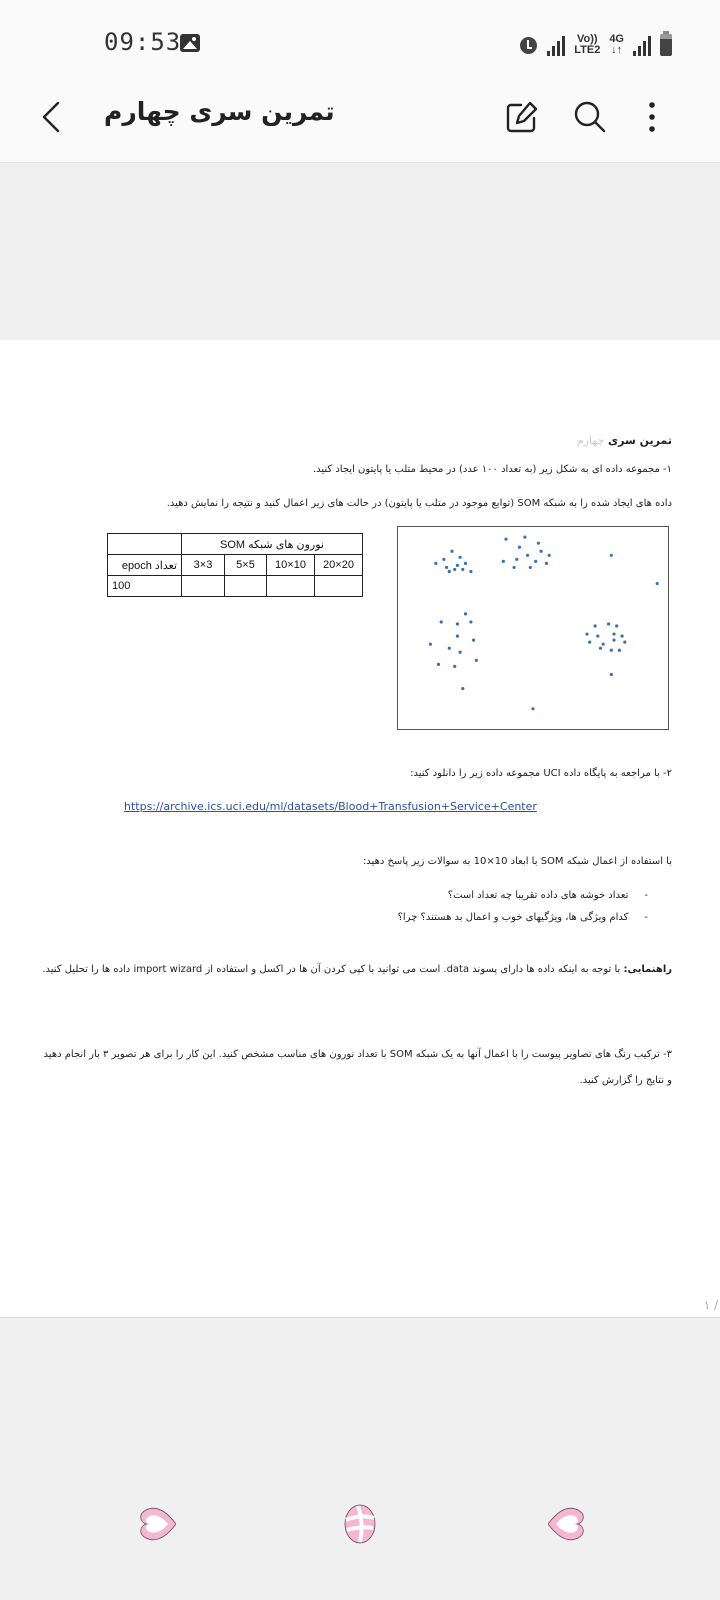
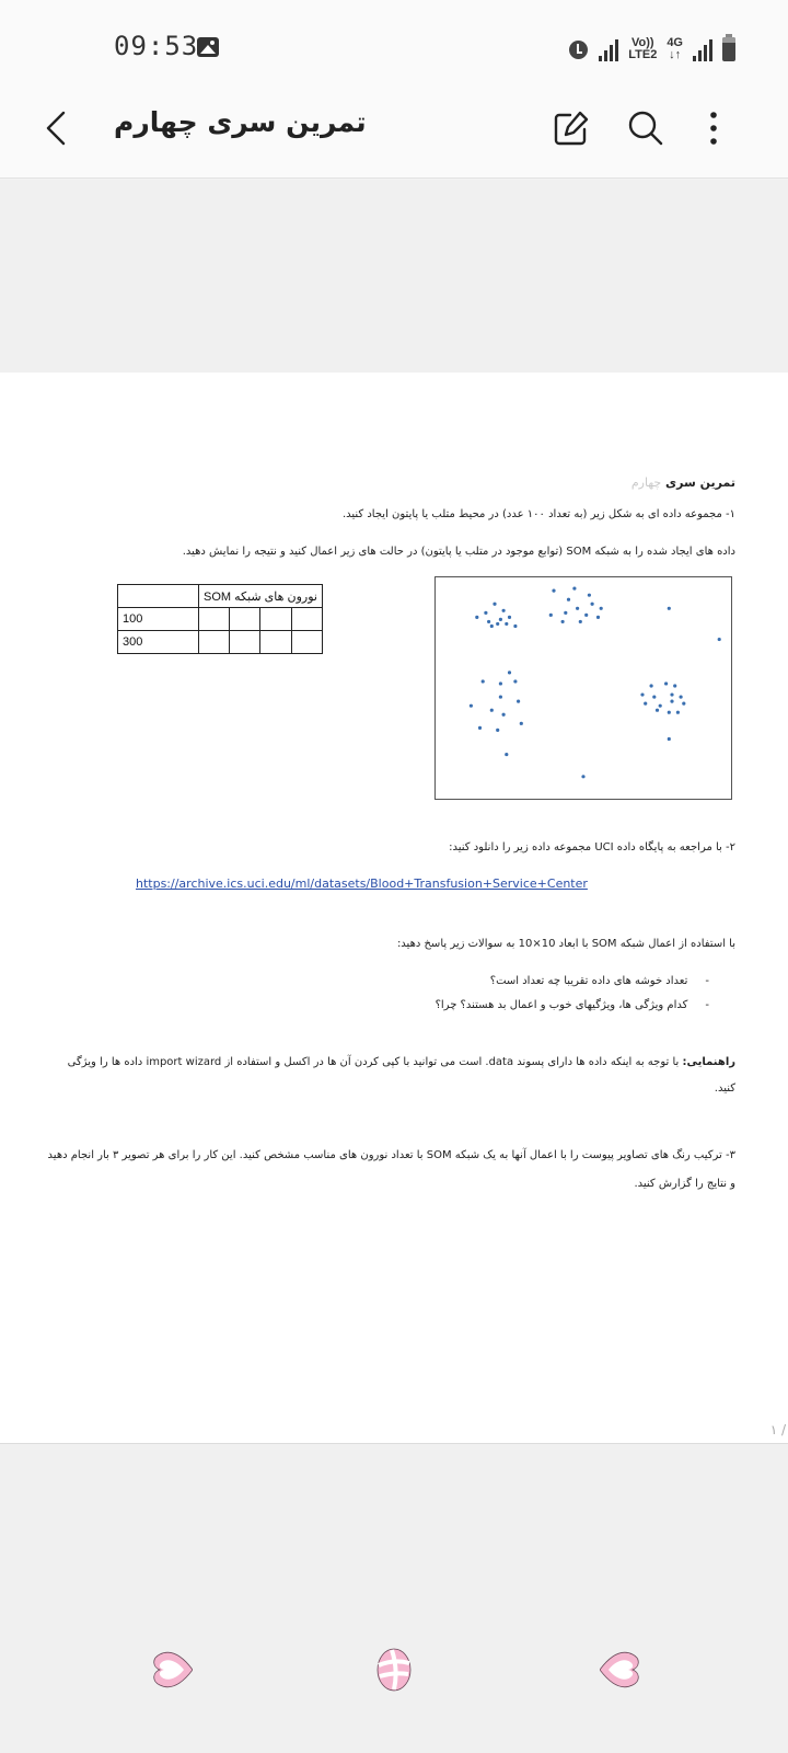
  09:53
  Vo))
  LTE2
  4G
  ↓↑
  تمرین سری چهارم
  تمرین سری چهارم
  ۱- مجموعه داده ای به شکل زیر (به تعداد ۱۰۰ عدد) در محیط متلب یا پایتون ایجاد کنید.
  داده های ایجاد شده را به شبکه SOM (توابع موجود در متلب یا پایتون) در حالت های زیر اعمال کنید و نتیجه را نمایش دهید.
  	نورون های شبکه SOM
- تعداد epoch	3×3	5×5	10×10	20×20
  100
+ 300
  ۲- با مراجعه به پایگاه داده UCI مجموعه داده زیر را دانلود کنید:
  https://archive.ics.uci.edu/ml/datasets/Blood+Transfusion+Service+Center
  با استفاده از اعمال شبکه SOM با ابعاد 10×10 به سوالات زیر پاسخ دهید:
  -تعداد خوشه های داده تقریبا چه تعداد است؟
  -کدام ویژگی ها، ویژگیهای خوب و اعمال بد هستند؟ چرا؟
- راهنمایی: با توجه به اینکه داده ها دارای پسوند data. است می توانید با کپی کردن آن ها در اکسل و استفاده از import wizard داده ها را تحلیل کنید.
+ راهنمایی: با توجه به اینکه داده ها دارای پسوند data. است می توانید با کپی کردن آن ها در اکسل و استفاده از import wizard داده ها را ویژگی کنید.
  ۳- ترکیب رنگ های تصاویر پیوست را با اعمال آنها به یک شبکه SOM با تعداد نورون های مناسب مشخص کنید. این کار را برای هر تصویر ۳ بار انجام دهید و نتایج را گزارش کنید.
  ۱ /
